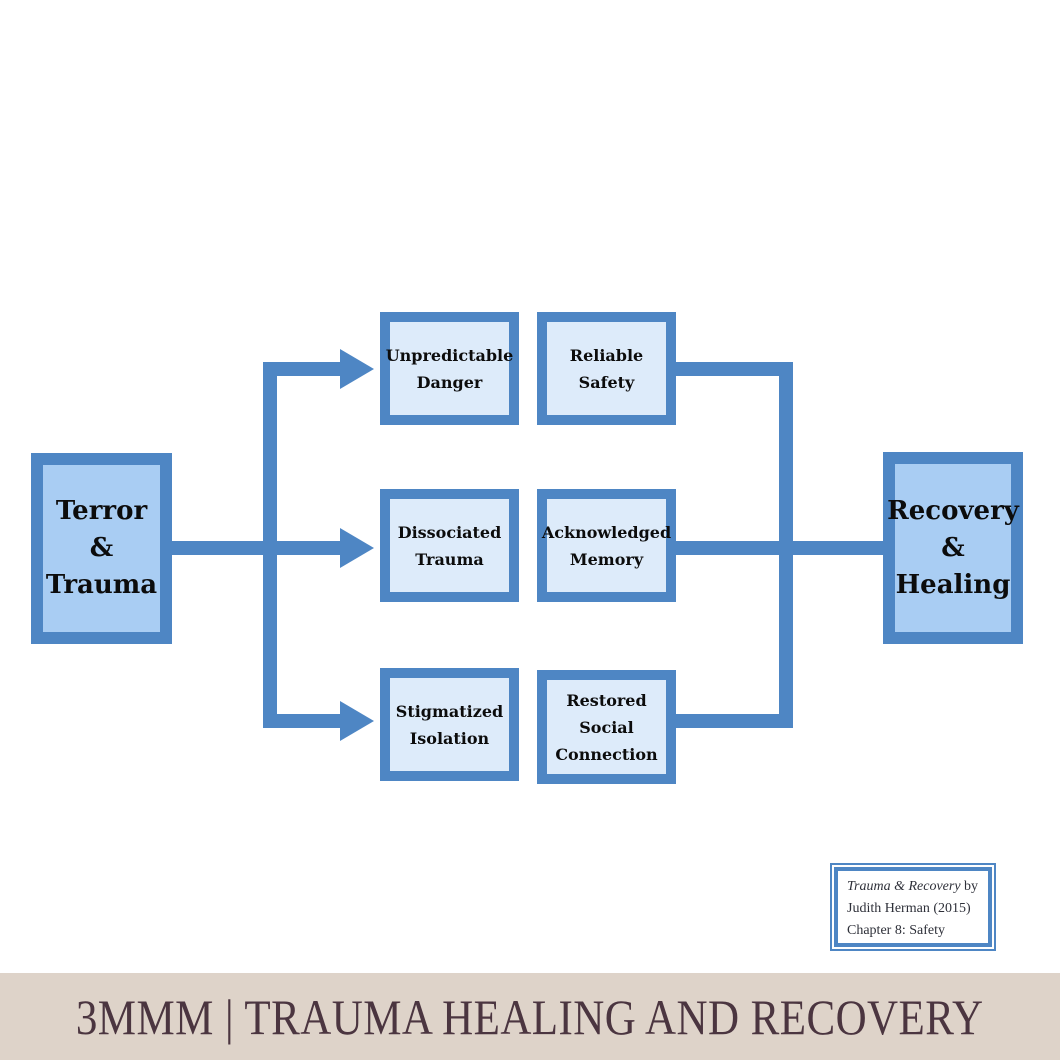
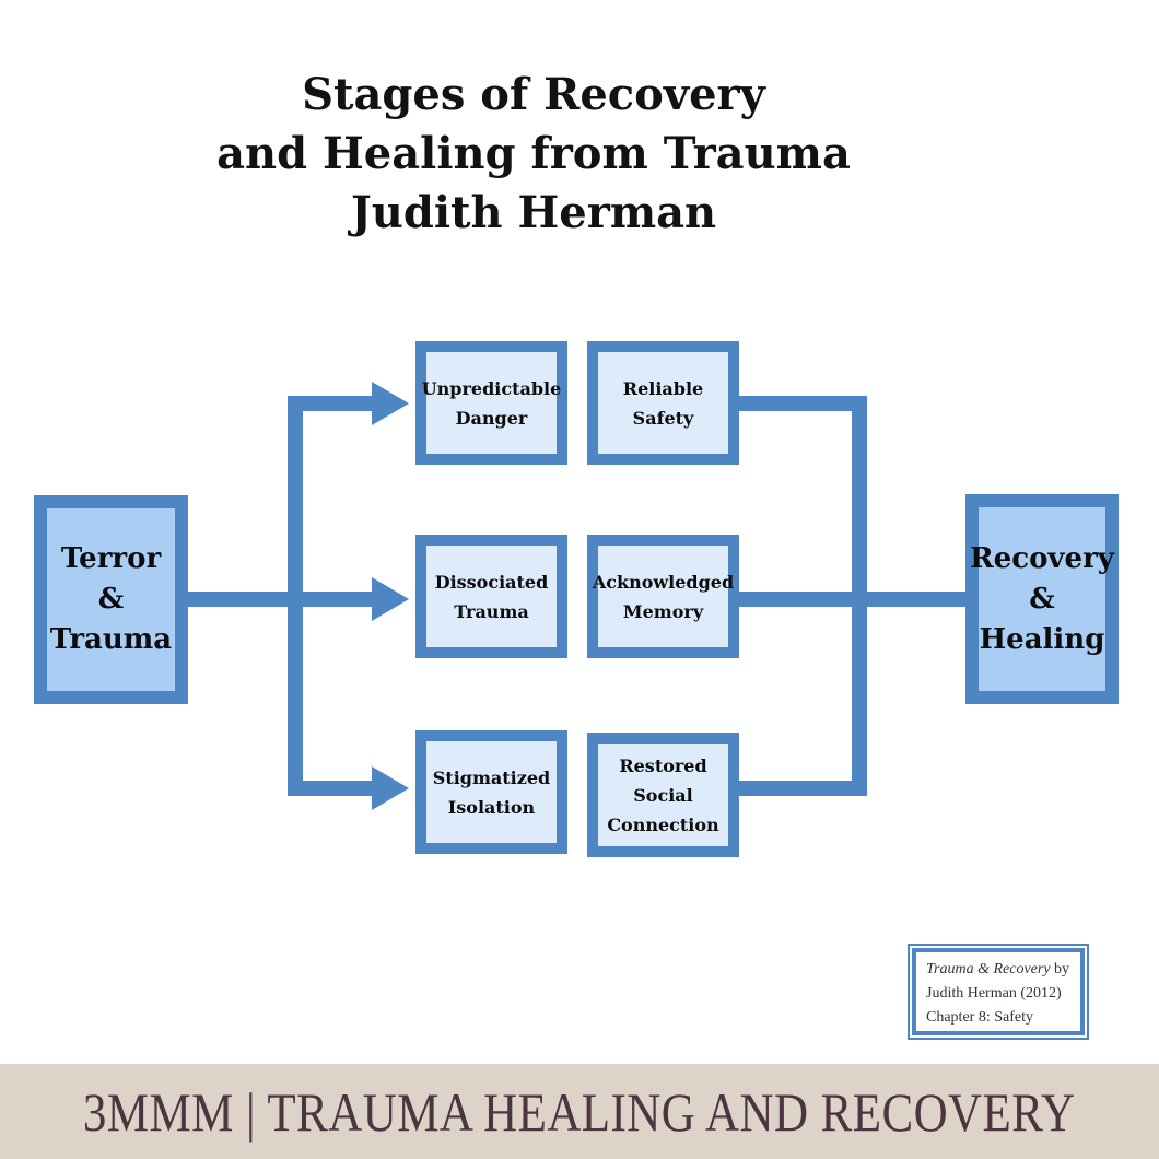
+ Stages of Recovery
+ and Healing from Trauma
+ Judith Herman
  Terror
  &
  Trauma
  Recovery
  &
  Healing
  Unpredictable
  Danger
  Dissociated
  Trauma
  Stigmatized
  Isolation
  Reliable
  Safety
  Acknowledged
  Memory
  Restored
  Social
  Connection
  Trauma & Recovery by
- Judith Herman (2015)
+ Judith Herman (2012)
  Chapter 8: Safety
  3MMM | TRAUMA HEALING AND RECOVERY
